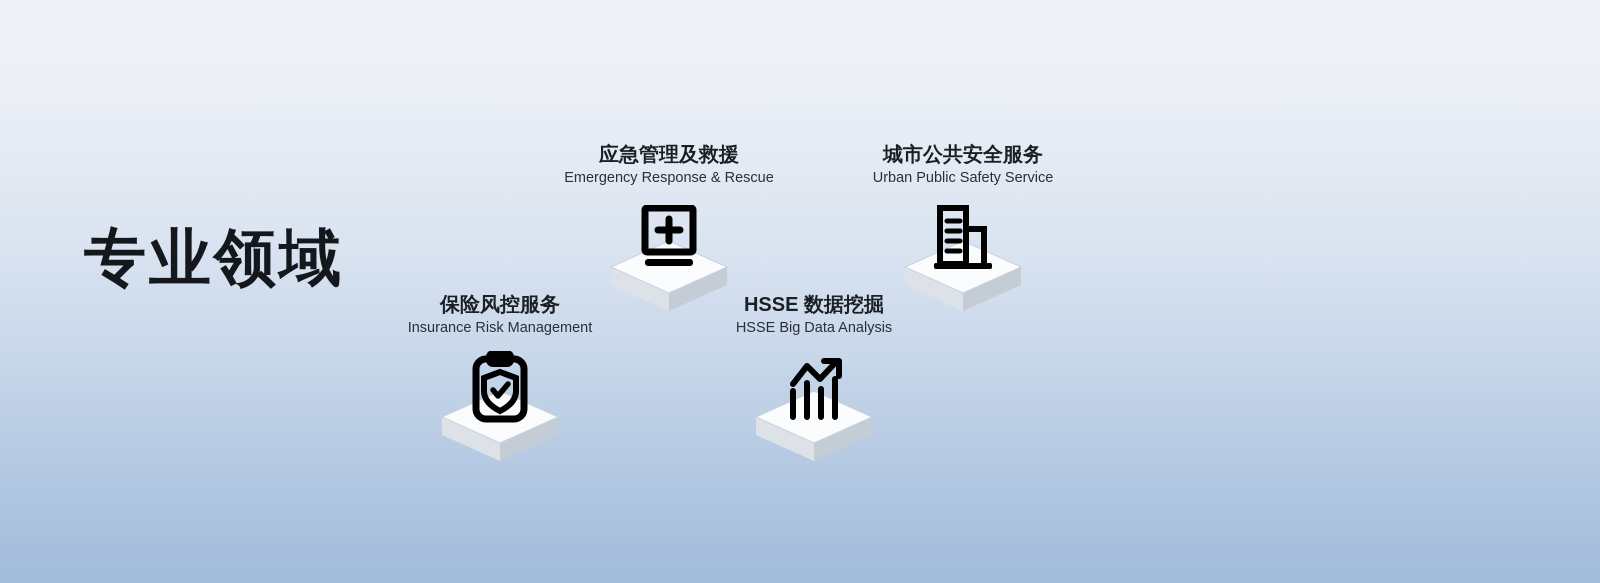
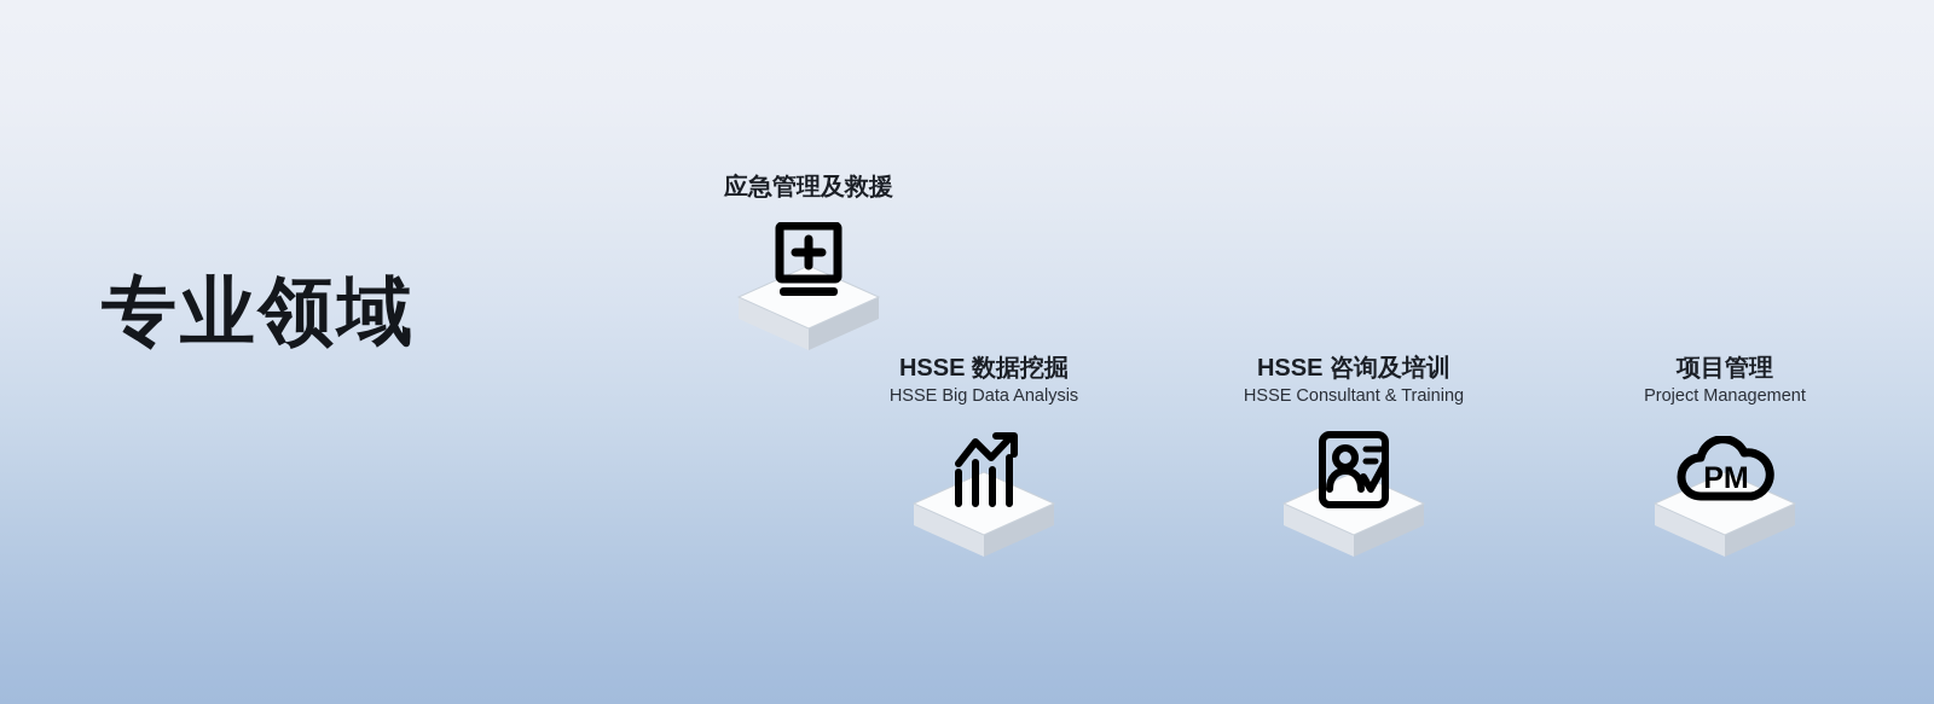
  专业领域
  应急管理及救援
- Emergency Response & Rescue
- 城市公共安全服务
- Urban Public Safety Service
- 保险风控服务
- Insurance Risk Management
  HSSE 数据挖掘
  HSSE Big Data Analysis
+ HSSE 咨询及培训
+ HSSE Consultant & Training
+ 项目管理
+ Project Management
+ PM
